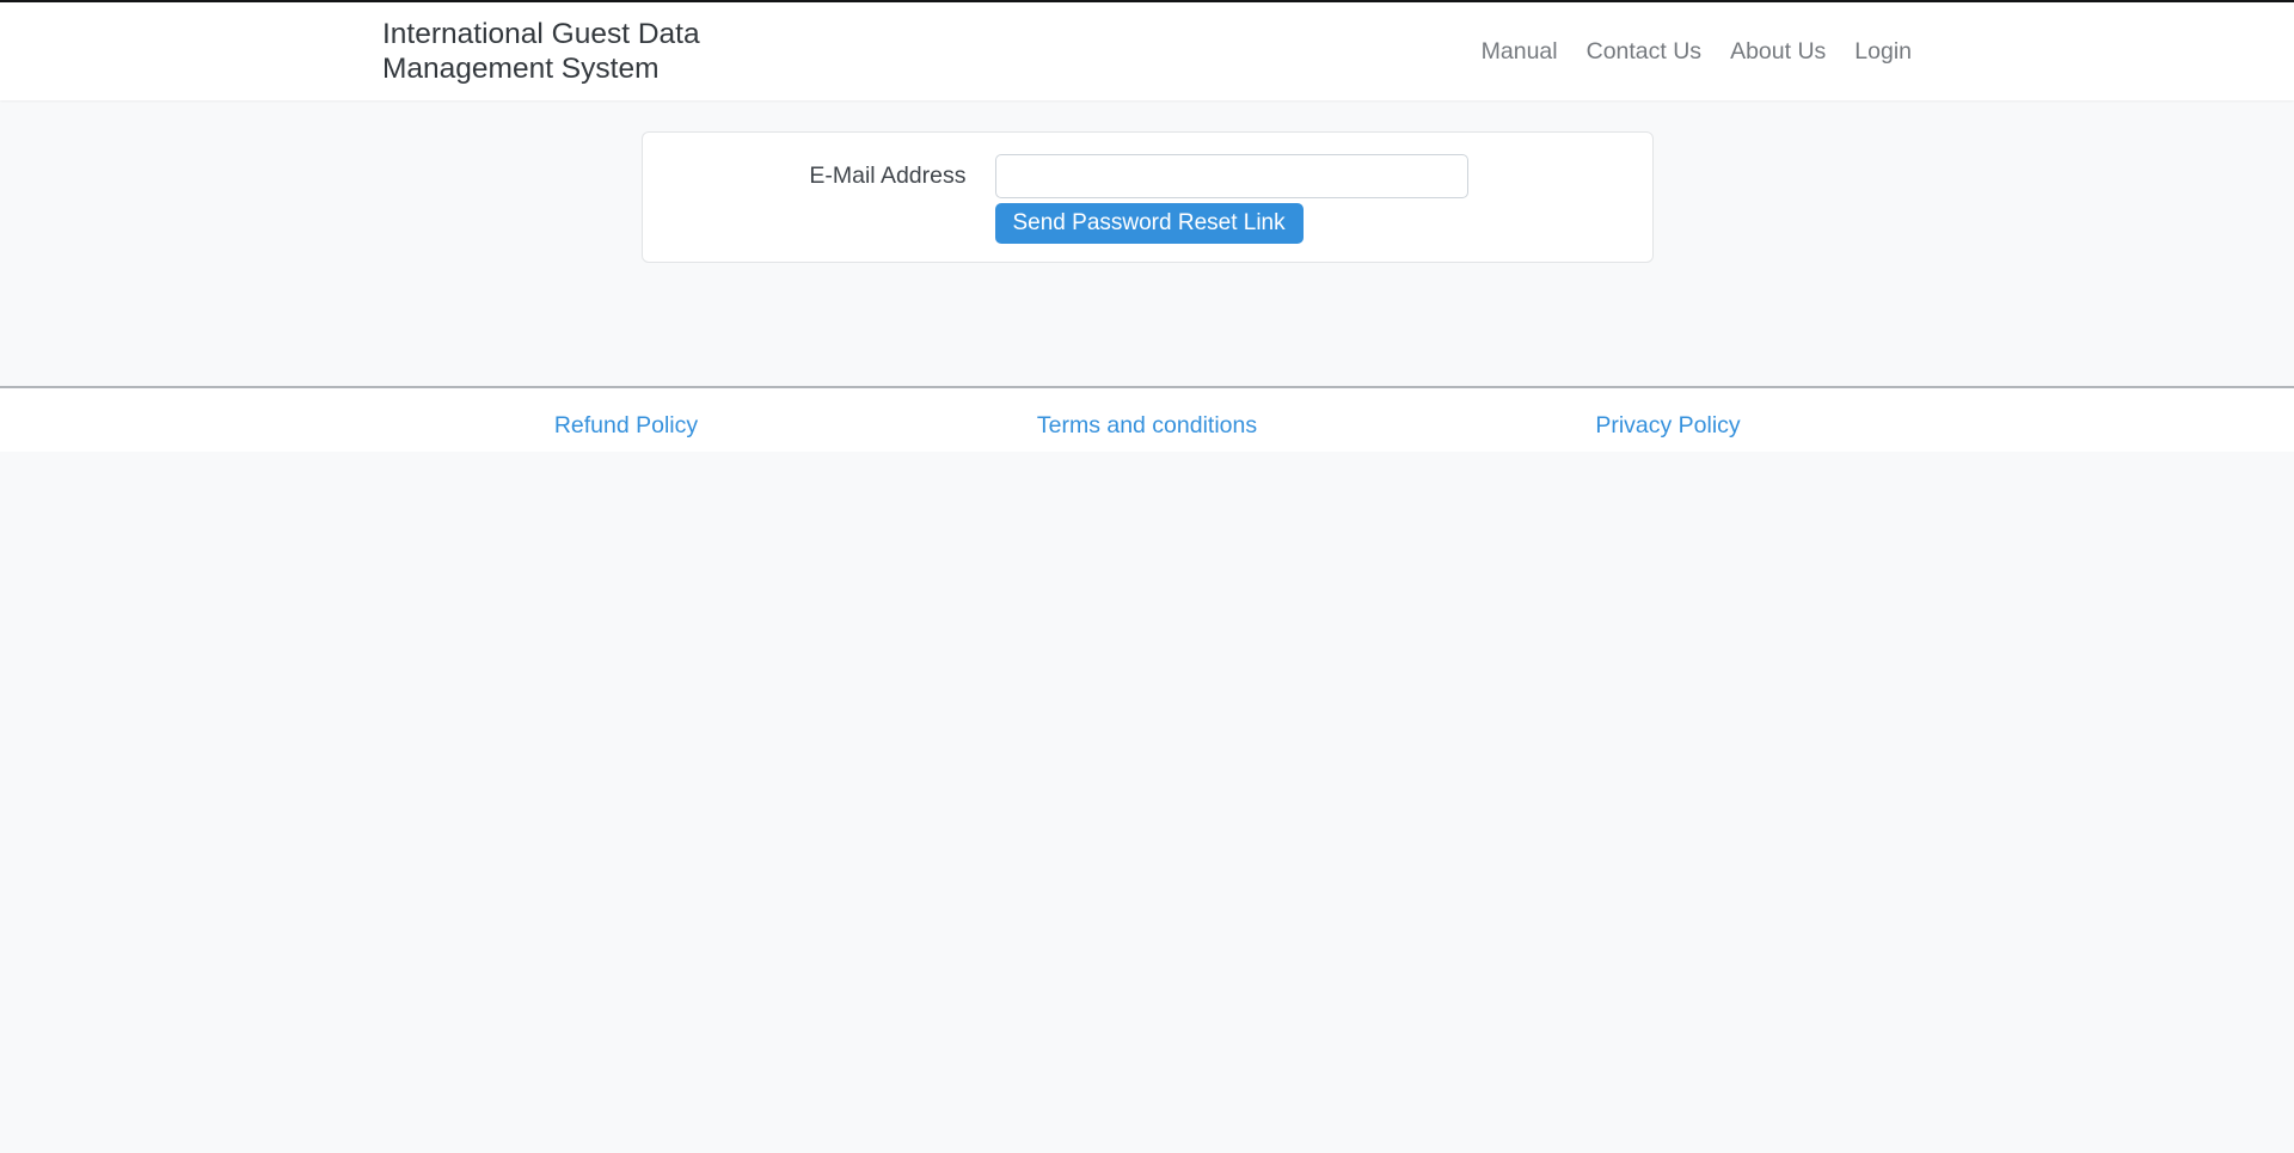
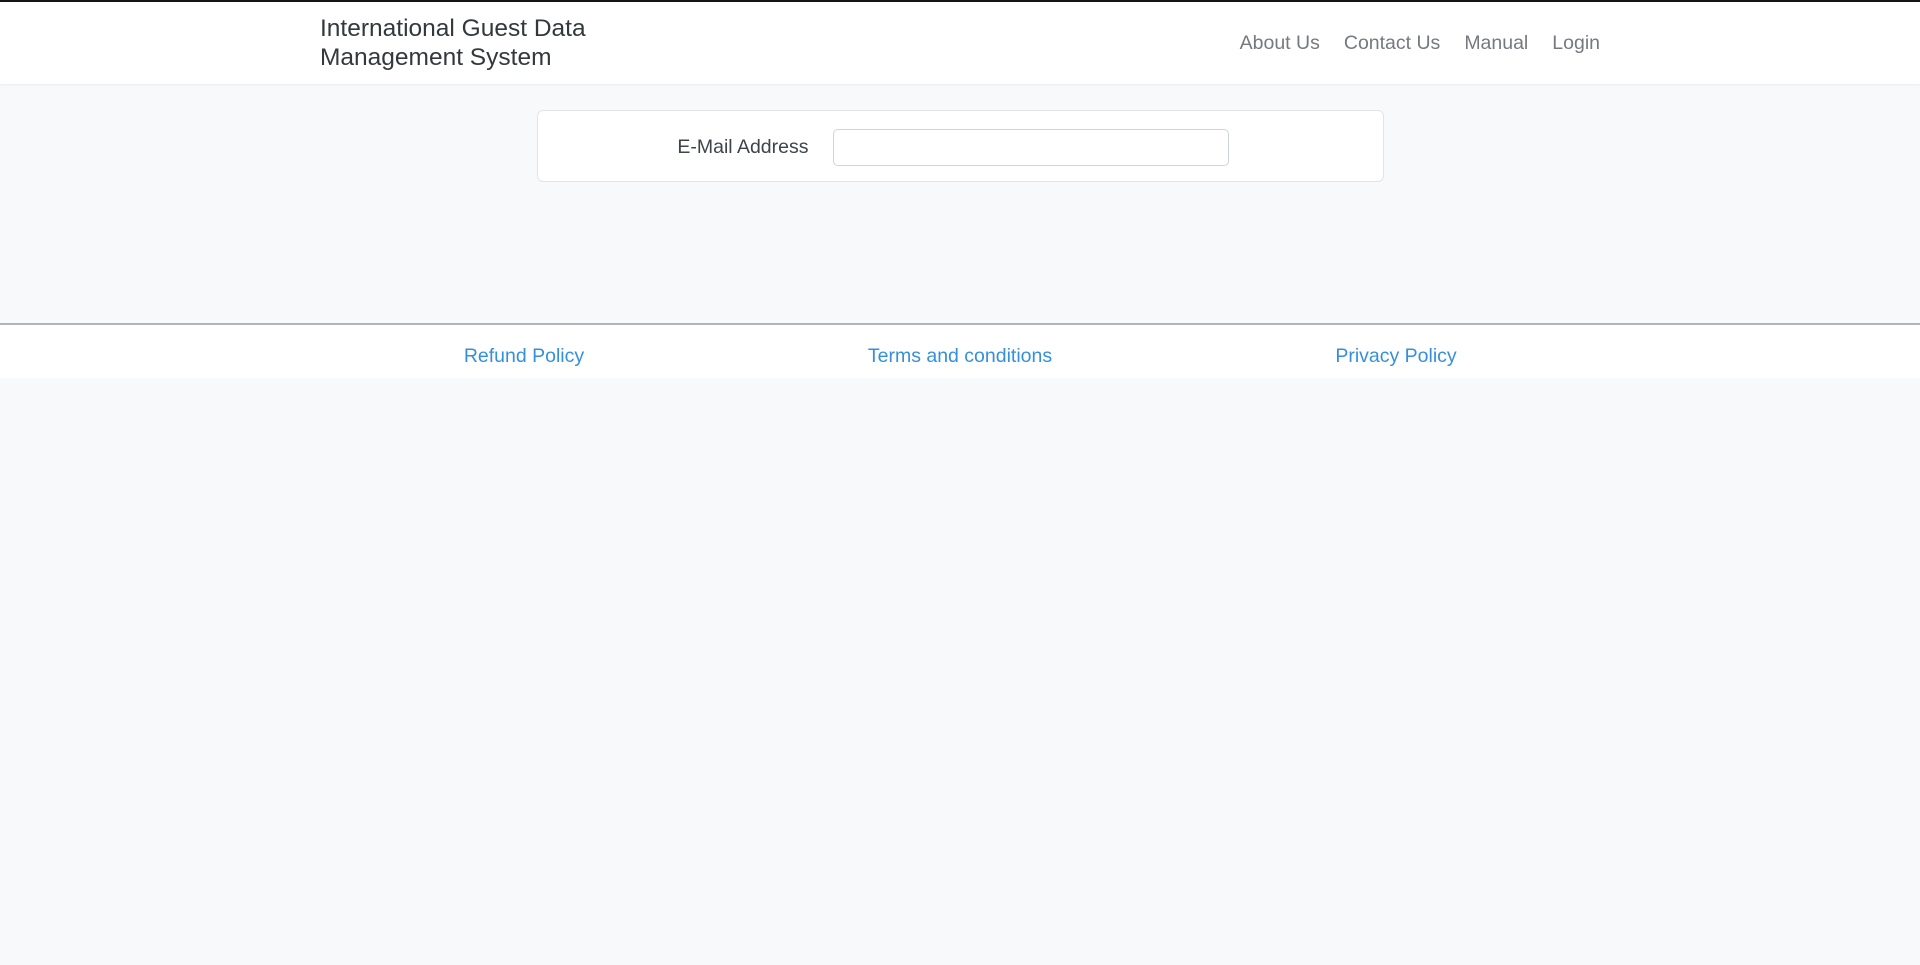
  International Guest Data
  Management System
- Manual
+ About Us
  Contact Us
- About Us
+ Manual
  Login
  E-Mail Address
- Send Password Reset Link
  Refund Policy
  Terms and conditions
  Privacy Policy
